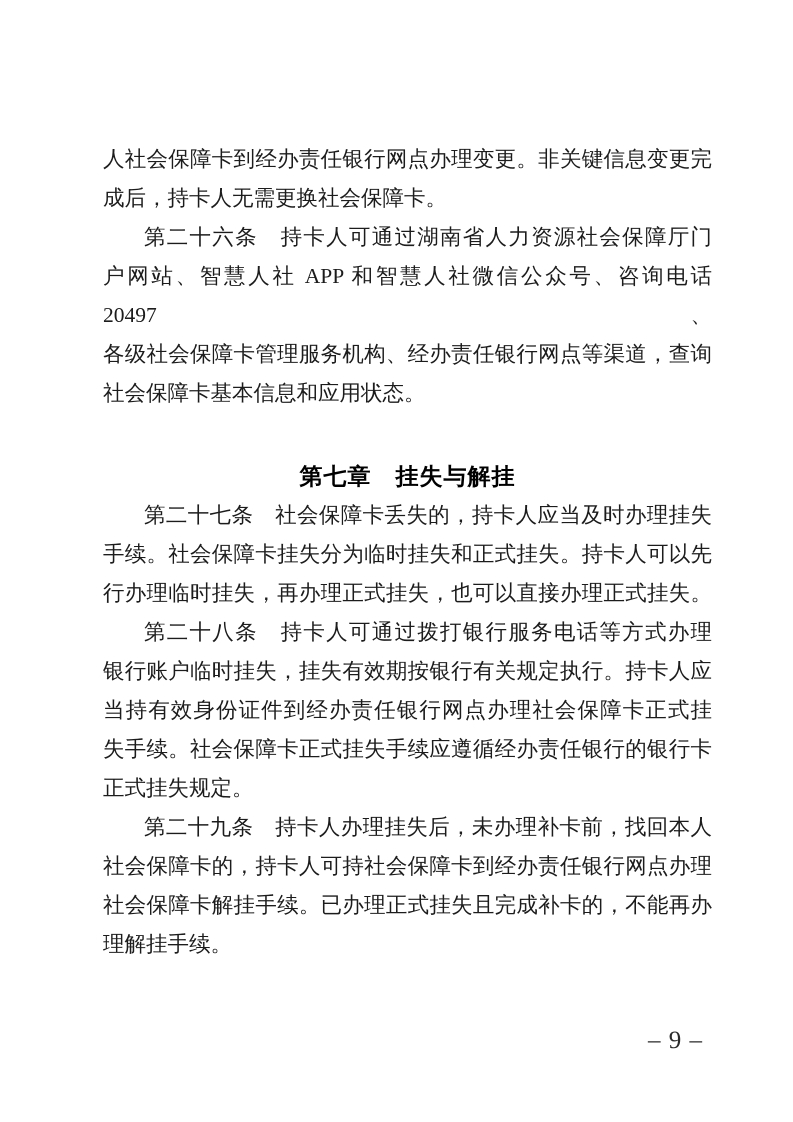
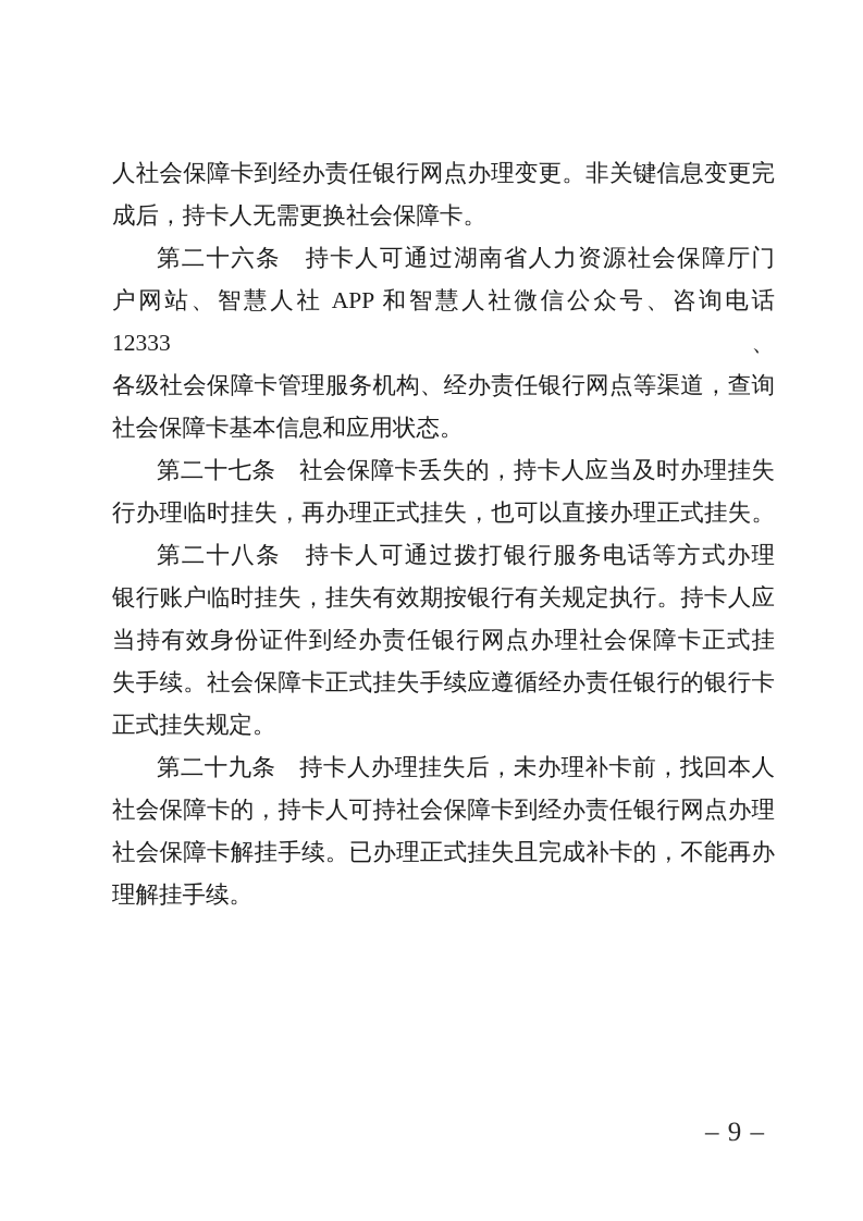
  人社会保障卡到经办责任银行网点办理变更。非关键信息变更完
  成后，持卡人无需更换社会保障卡。
  第二十六条 持卡人可通过湖南省人力资源社会保障厅门
- 户网站、智慧人社 APP 和智慧人社微信公众号、咨询电话 20497、
+ 户网站、智慧人社 APP 和智慧人社微信公众号、咨询电话 12333、
  各级社会保障卡管理服务机构、经办责任银行网点等渠道，查询
  社会保障卡基本信息和应用状态。
- 第七章 挂失与解挂
  第二十七条 社会保障卡丢失的，持卡人应当及时办理挂失
- 手续。社会保障卡挂失分为临时挂失和正式挂失。持卡人可以先
  行办理临时挂失，再办理正式挂失，也可以直接办理正式挂失。
  第二十八条 持卡人可通过拨打银行服务电话等方式办理
  银行账户临时挂失，挂失有效期按银行有关规定执行。持卡人应
  当持有效身份证件到经办责任银行网点办理社会保障卡正式挂
  失手续。社会保障卡正式挂失手续应遵循经办责任银行的银行卡
  正式挂失规定。
  第二十九条 持卡人办理挂失后，未办理补卡前，找回本人
  社会保障卡的，持卡人可持社会保障卡到经办责任银行网点办理
  社会保障卡解挂手续。已办理正式挂失且完成补卡的，不能再办
  理解挂手续。
  – 9 –
